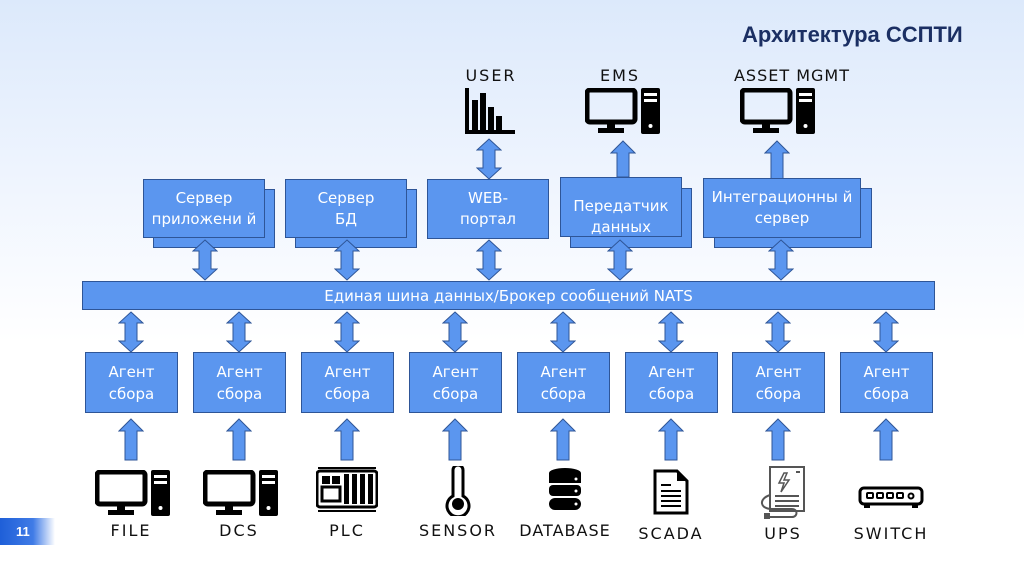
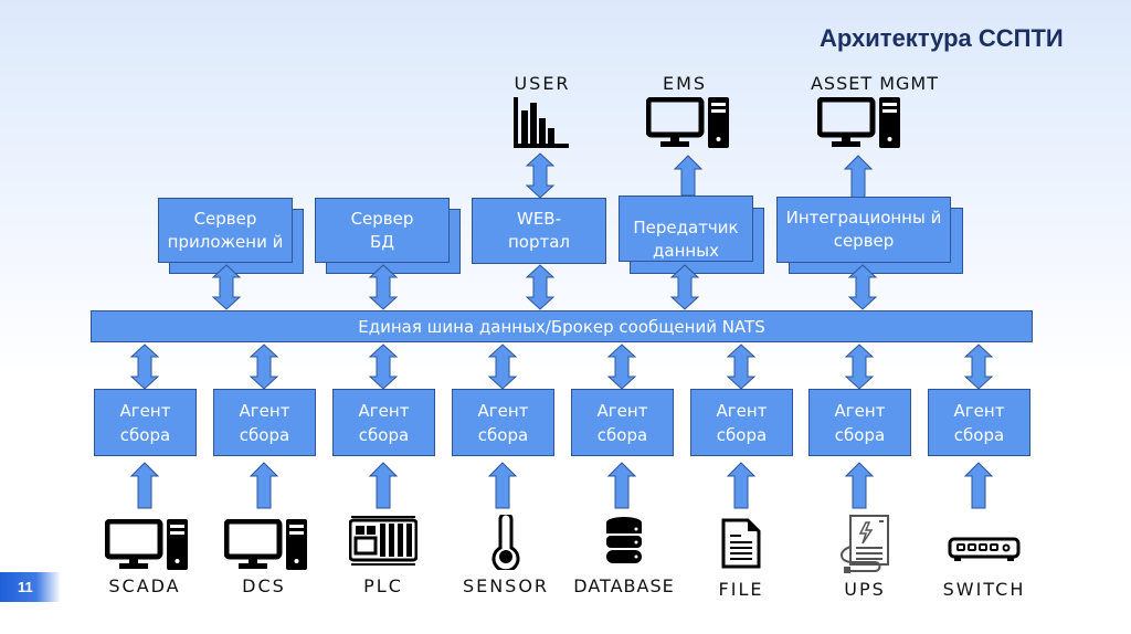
  Архитектура ССПТИ
  USER
  EMS
  ASSET MGMT
  Сервер приложени й
  Сервер БД
  WEB- портал
  Передатчик данных
  Интеграционны й сервер
  Единая шина данных/Брокер сообщений NATS
  Агент
  сбора
  Агент
  сбора
  Агент
  сбора
  Агент
  сбора
  Агент
  сбора
  Агент
  сбора
  Агент
  сбора
  Агент
  сбора
- FILE
+ SCADA
  DCS
  PLC
  SENSOR
  DATABASE
- SCADA
+ FILE
  UPS
  SWITCH
  11
